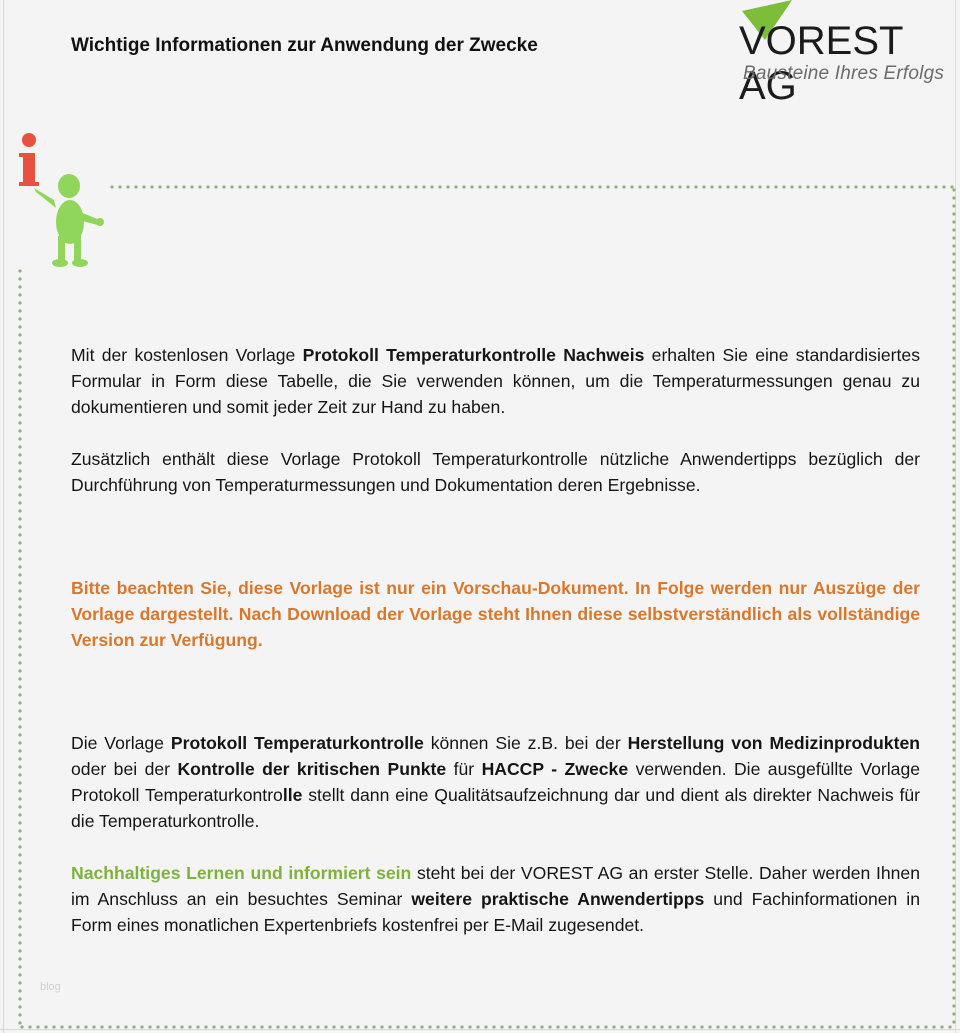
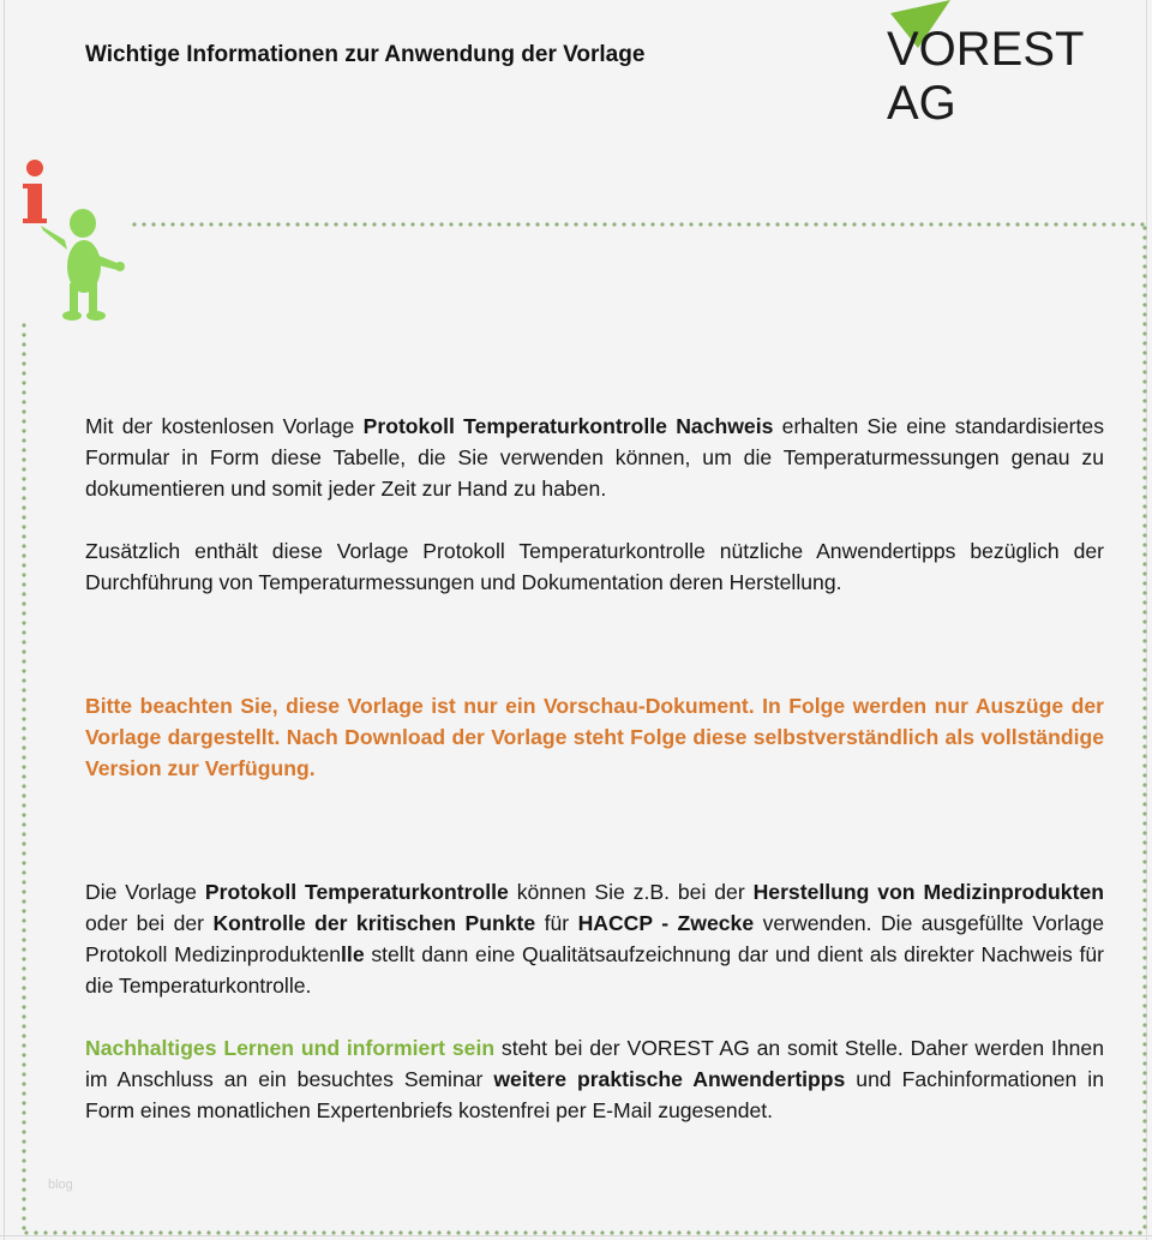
- Wichtige Informationen zur Anwendung der Zwecke
+ Wichtige Informationen zur Anwendung der Vorlage
  VOREST AG
- Bausteine Ihres Erfolgs
  Mit der kostenlosen Vorlage Protokoll Temperaturkontrolle Nachweis erhalten Sie eine standardisiertes Formular in Form diese Tabelle, die Sie verwenden können, um die Temperaturmessungen genau zu dokumentieren und somit jeder Zeit zur Hand zu haben.
- Zusätzlich enthält diese Vorlage Protokoll Temperaturkontrolle nützliche Anwendertipps bezüglich der Durchführung von Temperaturmessungen und Dokumentation deren Ergebnisse.
+ Zusätzlich enthält diese Vorlage Protokoll Temperaturkontrolle nützliche Anwendertipps bezüglich der Durchführung von Temperaturmessungen und Dokumentation deren Herstellung.
- Bitte beachten Sie, diese Vorlage ist nur ein Vorschau-Dokument. In Folge werden nur Auszüge der Vorlage dargestellt. Nach Download der Vorlage steht Ihnen diese selbstverständlich als vollständige Version zur Verfügung.
+ Bitte beachten Sie, diese Vorlage ist nur ein Vorschau-Dokument. In Folge werden nur Auszüge der Vorlage dargestellt. Nach Download der Vorlage steht Folge diese selbstverständlich als vollständige Version zur Verfügung.
- Die Vorlage Protokoll Temperaturkontrolle können Sie z.B. bei der Herstellung von Medizinprodukten oder bei der Kontrolle der kritischen Punkte für HACCP - Zwecke verwenden. Die ausgefüllte Vorlage Protokoll Temperaturkontrolle stellt dann eine Qualitätsaufzeichnung dar und dient als direkter Nachweis für die Temperaturkontrolle.
+ Die Vorlage Protokoll Temperaturkontrolle können Sie z.B. bei der Herstellung von Medizinprodukten oder bei der Kontrolle der kritischen Punkte für HACCP - Zwecke verwenden. Die ausgefüllte Vorlage Protokoll Medizinproduktenlle stellt dann eine Qualitätsaufzeichnung dar und dient als direkter Nachweis für die Temperaturkontrolle.
- Nachhaltiges Lernen und informiert sein steht bei der VOREST AG an erster Stelle. Daher werden Ihnen im Anschluss an ein besuchtes Seminar weitere praktische Anwendertipps und Fachinformationen in Form eines monatlichen Expertenbriefs kostenfrei per E-Mail zugesendet.
+ Nachhaltiges Lernen und informiert sein steht bei der VOREST AG an somit Stelle. Daher werden Ihnen im Anschluss an ein besuchtes Seminar weitere praktische Anwendertipps und Fachinformationen in Form eines monatlichen Expertenbriefs kostenfrei per E-Mail zugesendet.
  blog
